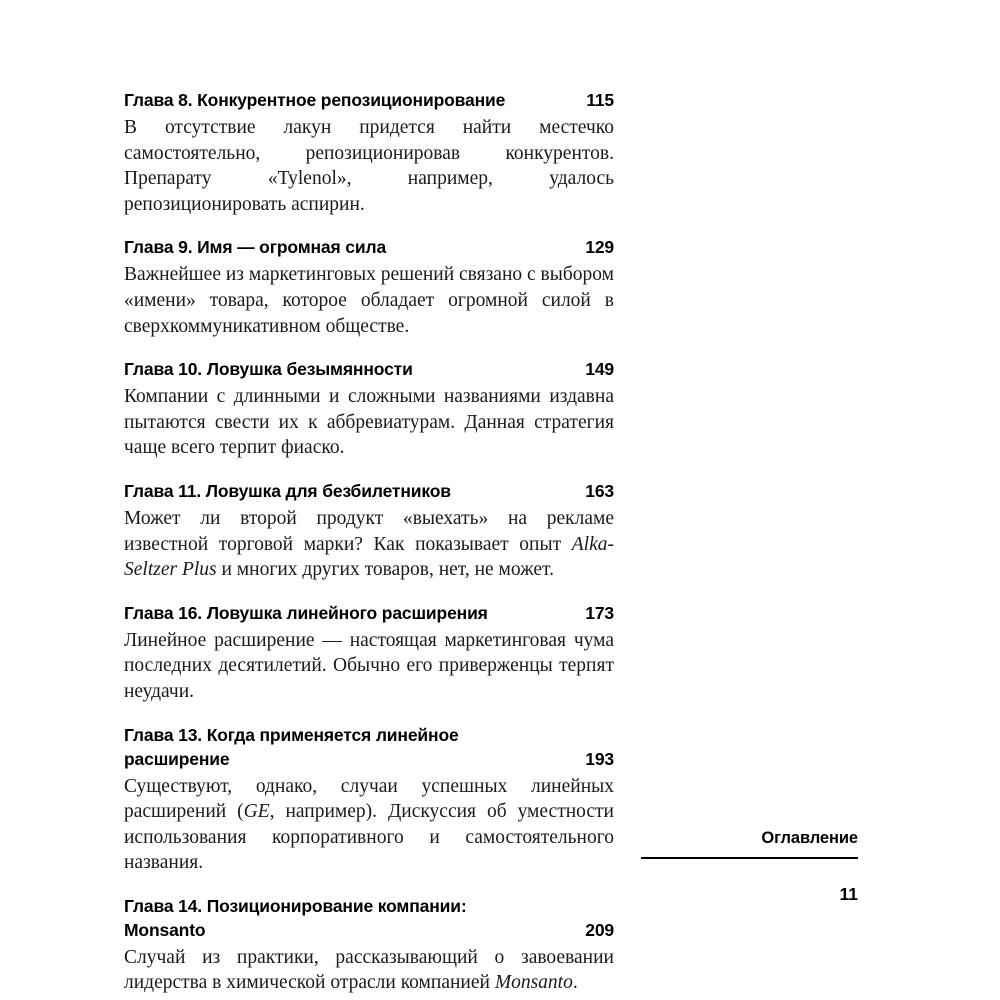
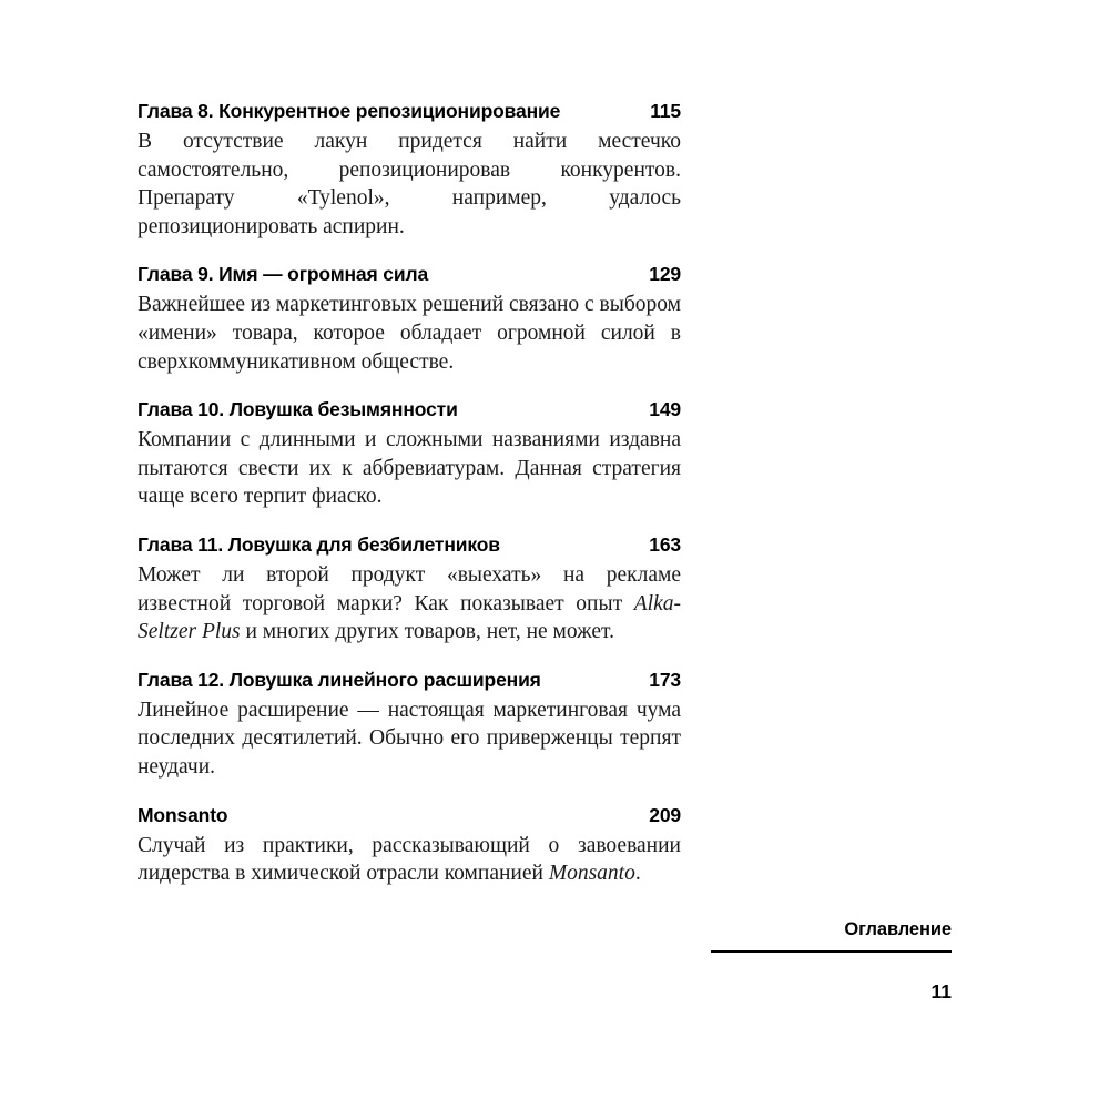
  Глава 8. Конкурентное репозиционирование
  115
  В отсутствие лакун придется найти местечко самостоятельно, репозиционировав конкурентов. Препарату «Tylenol», например, удалось репозиционировать аспирин.
  Глава 9. Имя — огромная сила
  129
  Важнейшее из маркетинговых решений связано с выбором «имени» товара, которое обладает огромной силой в сверхкоммуникативном обществе.
  Глава 10. Ловушка безымянности
  149
  Компании с длинными и сложными названиями издавна пытаются свести их к аббревиатурам. Данная стратегия чаще всего терпит фиаско.
  Глава 11. Ловушка для безбилетников
  163
  Может ли второй продукт «выехать» на рекламе известной торговой марки? Как показывает опыт Alka-Seltzer Plus и многих других товаров, нет, не может.
- Глава 16. Ловушка линейного расширения
+ Глава 12. Ловушка линейного расширения
  173
  Линейное расширение — настоящая маркетинговая чума последних десятилетий. Обычно его приверженцы терпят неудачи.
- Глава 13. Когда применяется линейное
- расширение
- 193
- Существуют, однако, случаи успешных линейных расширений (GE, например). Дискуссия об уместности использования корпоративного и самостоятельного названия.
- Глава 14. Позиционирование компании:
  Monsanto
  209
  Случай из практики, рассказывающий о завоевании лидерства в химической отрасли компанией Monsanto.
  Оглавление
  11
